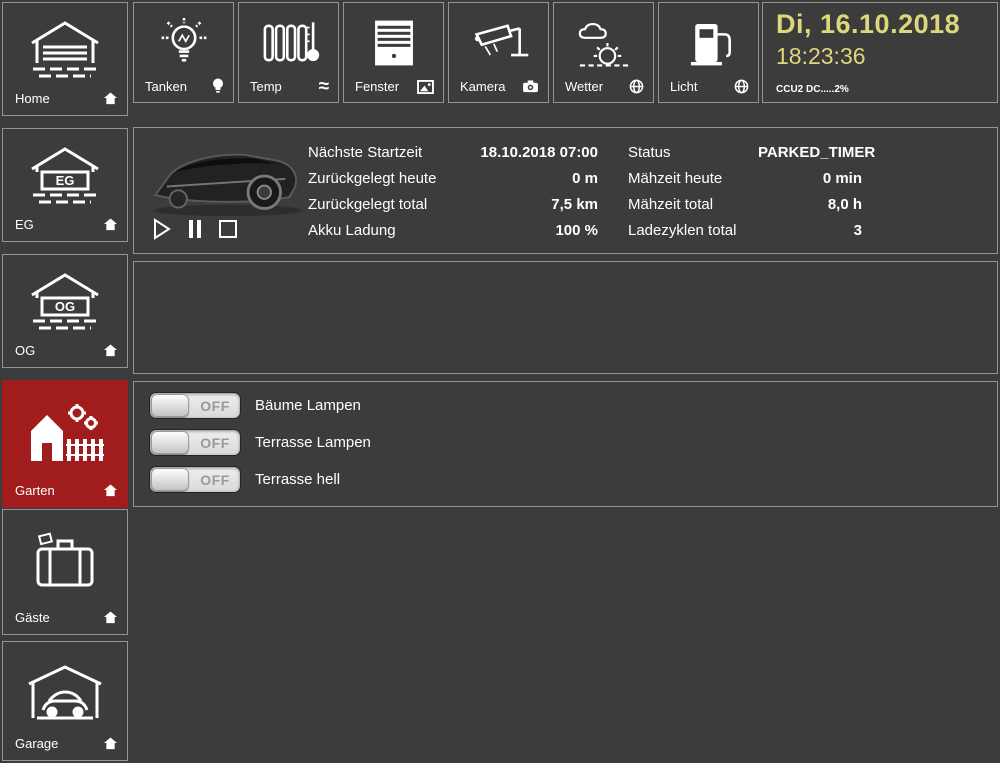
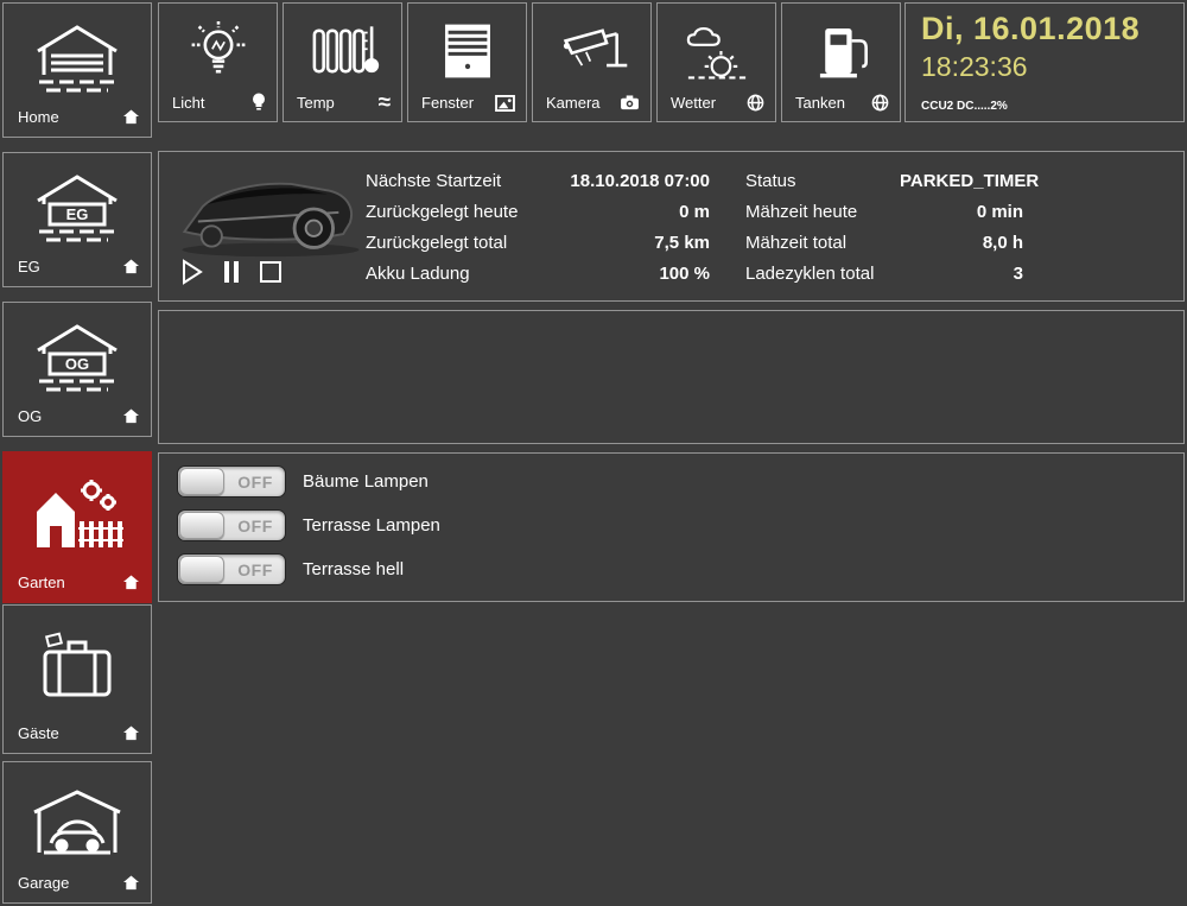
  Home
  EG
  EG
  OG
  OG
  Garten
  Gäste
  Garage
- Tanken
+ Licht
  Temp
  ≈
  Fenster
  Kamera
  Wetter
- Licht
+ Tanken
- Di, 16.10.2018
+ Di, 16.01.2018
  18:23:36
  CCU2 DC.....2%
  Nächste Startzeit
  18.10.2018 07:00
  Status
  PARKED_TIMER
  Zurückgelegt heute
  0 m
  Mähzeit heute
  0 min
  Zurückgelegt total
  7,5 km
  Mähzeit total
  8,0 h
  Akku Ladung
  100 %
  Ladezyklen total
  3
  OFF
  Bäume Lampen
  OFF
  Terrasse Lampen
  OFF
  Terrasse hell
